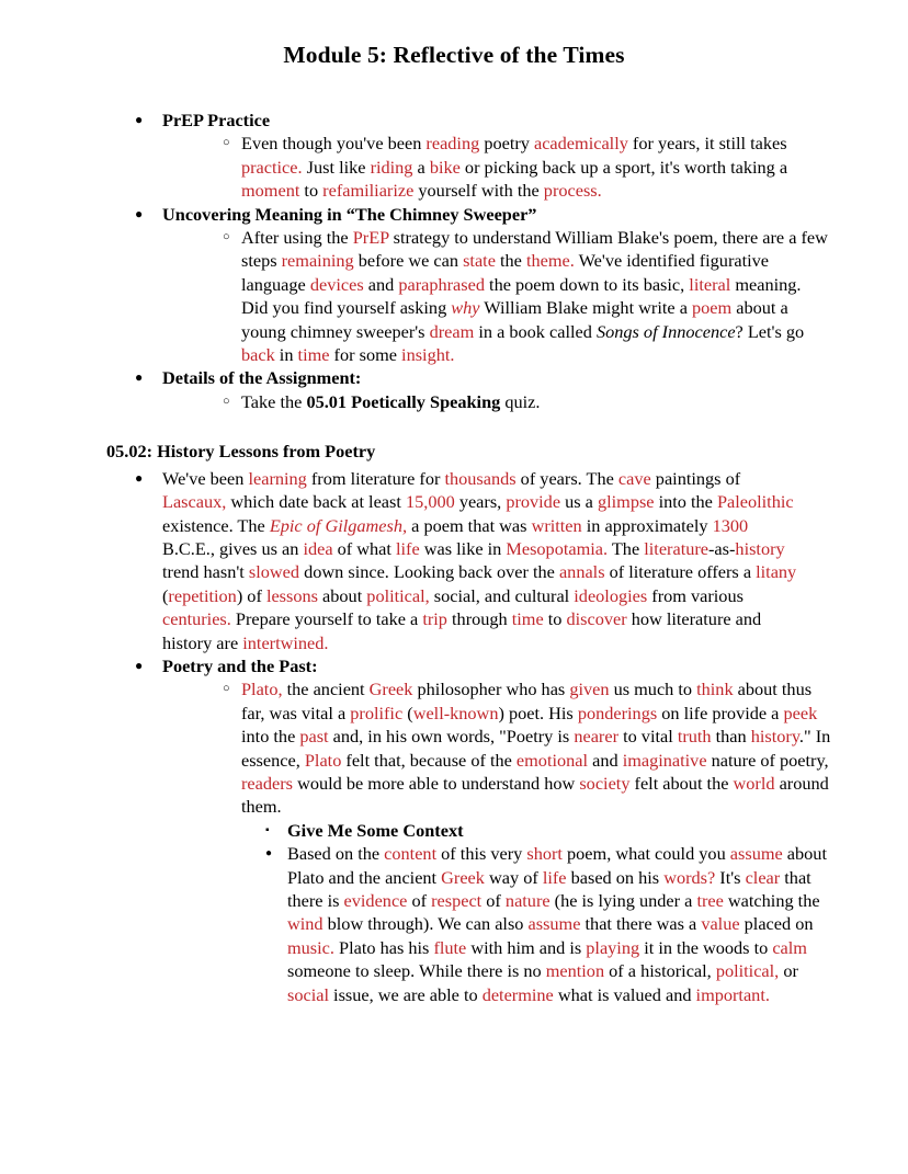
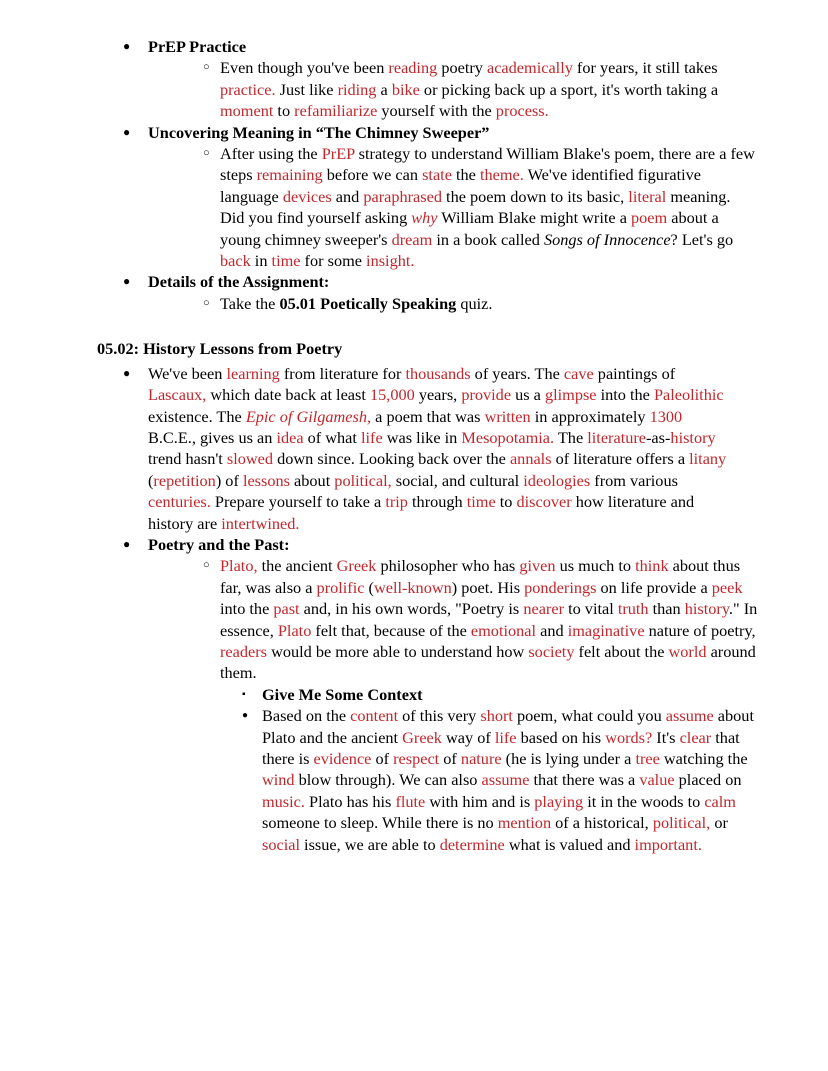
- Module 5: Reflective of the Times
  PrEP Practice
  Even though you've been reading poetry academically for years, it still takes practice. Just like riding a bike or picking back up a sport, it's worth taking a moment to refamiliarize yourself with the process.
  Uncovering Meaning in “The Chimney Sweeper”
  After using the PrEP strategy to understand William Blake's poem, there are a few steps remaining before we can state the theme. We've identified figurative language devices and paraphrased the poem down to its basic, literal meaning. Did you find yourself asking why William Blake might write a poem about a young chimney sweeper's dream in a book called Songs of Innocence? Let's go back in time for some insight.
  Details of the Assignment:
  Take the 05.01 Poetically Speaking quiz.
  05.02: History Lessons from Poetry
  We've been learning from literature for thousands of years. The cave paintings of Lascaux, which date back at least 15,000 years, provide us a glimpse into the Paleolithic existence. The Epic of Gilgamesh, a poem that was written in approximately 1300 B.C.E., gives us an idea of what life was like in Mesopotamia. The literature-as-history trend hasn't slowed down since. Looking back over the annals of literature offers a litany (repetition) of lessons about political, social, and cultural ideologies from various centuries. Prepare yourself to take a trip through time to discover how literature and history are intertwined.
  Poetry and the Past:
- Plato, the ancient Greek philosopher who has given us much to think about thus far, was vital a prolific (well-known) poet. His ponderings on life provide a peek into the past and, in his own words, "Poetry is nearer to vital truth than history." In essence, Plato felt that, because of the emotional and imaginative nature of poetry, readers would be more able to understand how society felt about the world around them.
+ Plato, the ancient Greek philosopher who has given us much to think about thus far, was also a prolific (well-known) poet. His ponderings on life provide a peek into the past and, in his own words, "Poetry is nearer to vital truth than history." In essence, Plato felt that, because of the emotional and imaginative nature of poetry, readers would be more able to understand how society felt about the world around them.
  Give Me Some Context
  Based on the content of this very short poem, what could you assume about Plato and the ancient Greek way of life based on his words? It's clear that there is evidence of respect of nature (he is lying under a tree watching the wind blow through). We can also assume that there was a value placed on music. Plato has his flute with him and is playing it in the woods to calm someone to sleep. While there is no mention of a historical, political, or social issue, we are able to determine what is valued and important.
